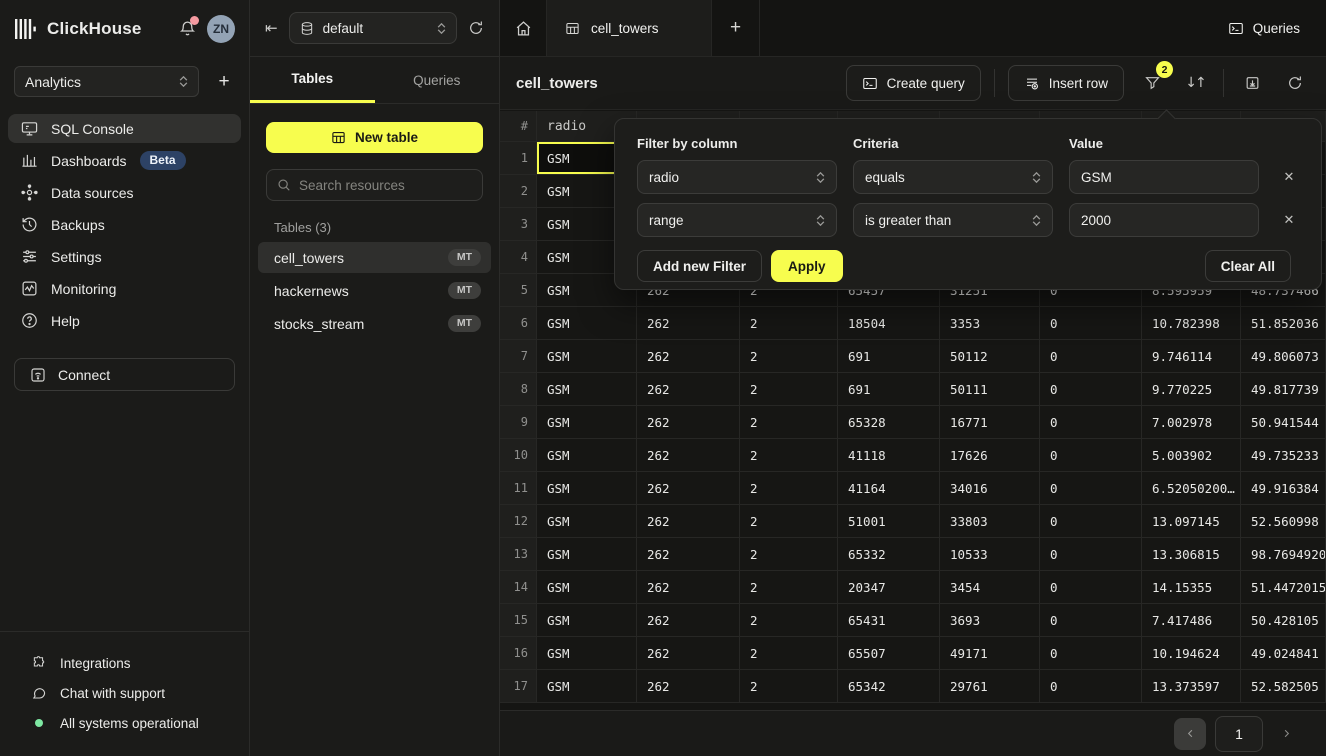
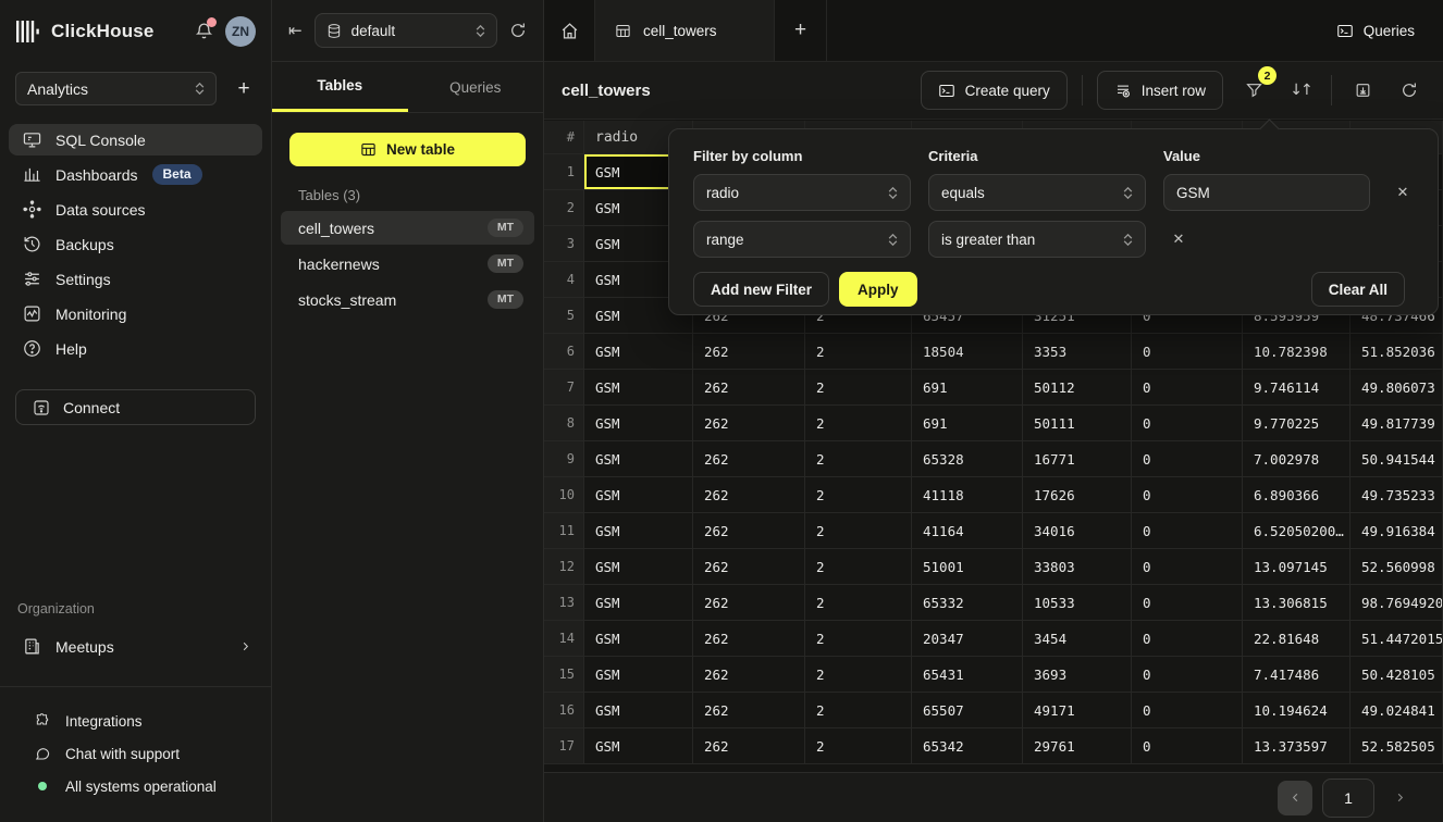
  ClickHouse
  ZN
  Analytics
  +
  SQL Console
  Dashboards
  Beta
  Data sources
  Backups
  Settings
  Monitoring
  Help
  Connect
+ Organization
+ Meetups
  Integrations
  Chat with support
  All systems operational
  ⇤
  default
  Tables
  Queries
  New table
- Search resources
  Tables (3)
  cell_towers
  MT
  hackernews
  MT
  stocks_stream
  MT
  cell_towers
  +
  Queries
  cell_towers
  Create query
  Insert row
  2
  ↓↑
  #
  radio
  1
  GSM
  2
  GSM
  3
  GSM
  4
  GSM
  5
  GSM
  262
  2
  65457
  31251
  0
  8.595959
  48.737466
  6
  GSM
  262
  2
  18504
  3353
  0
  10.782398
  51.852036
  7
  GSM
  262
  2
  691
  50112
  0
  9.746114
  49.806073
  8
  GSM
  262
  2
  691
  50111
  0
  9.770225
  49.817739
  9
  GSM
  262
  2
  65328
  16771
  0
  7.002978
  50.941544
  10
  GSM
  262
  2
  41118
  17626
  0
- 5.003902
+ 6.890366
  49.735233
  11
  GSM
  262
  2
  41164
  34016
  0
  6.52050200…
  49.916384
  12
  GSM
  262
  2
  51001
  33803
  0
  13.097145
  52.560998
  13
  GSM
  262
  2
  65332
  10533
  0
  13.306815
  98.7694920
  14
  GSM
  262
  2
  20347
  3454
  0
- 14.15355
+ 22.81648
  51.4472015
  15
  GSM
  262
  2
  65431
  3693
  0
  7.417486
  50.428105
  16
  GSM
  262
  2
  65507
  49171
  0
  10.194624
  49.024841
  17
  GSM
  262
  2
  65342
  29761
  0
  13.373597
  52.582505
  Filter by column
  Criteria
  Value
  radio
  equals
  GSM
  ✕
  range
  is greater than
- 2000
  ✕
  Add new Filter
  Apply
  Clear All
  1
